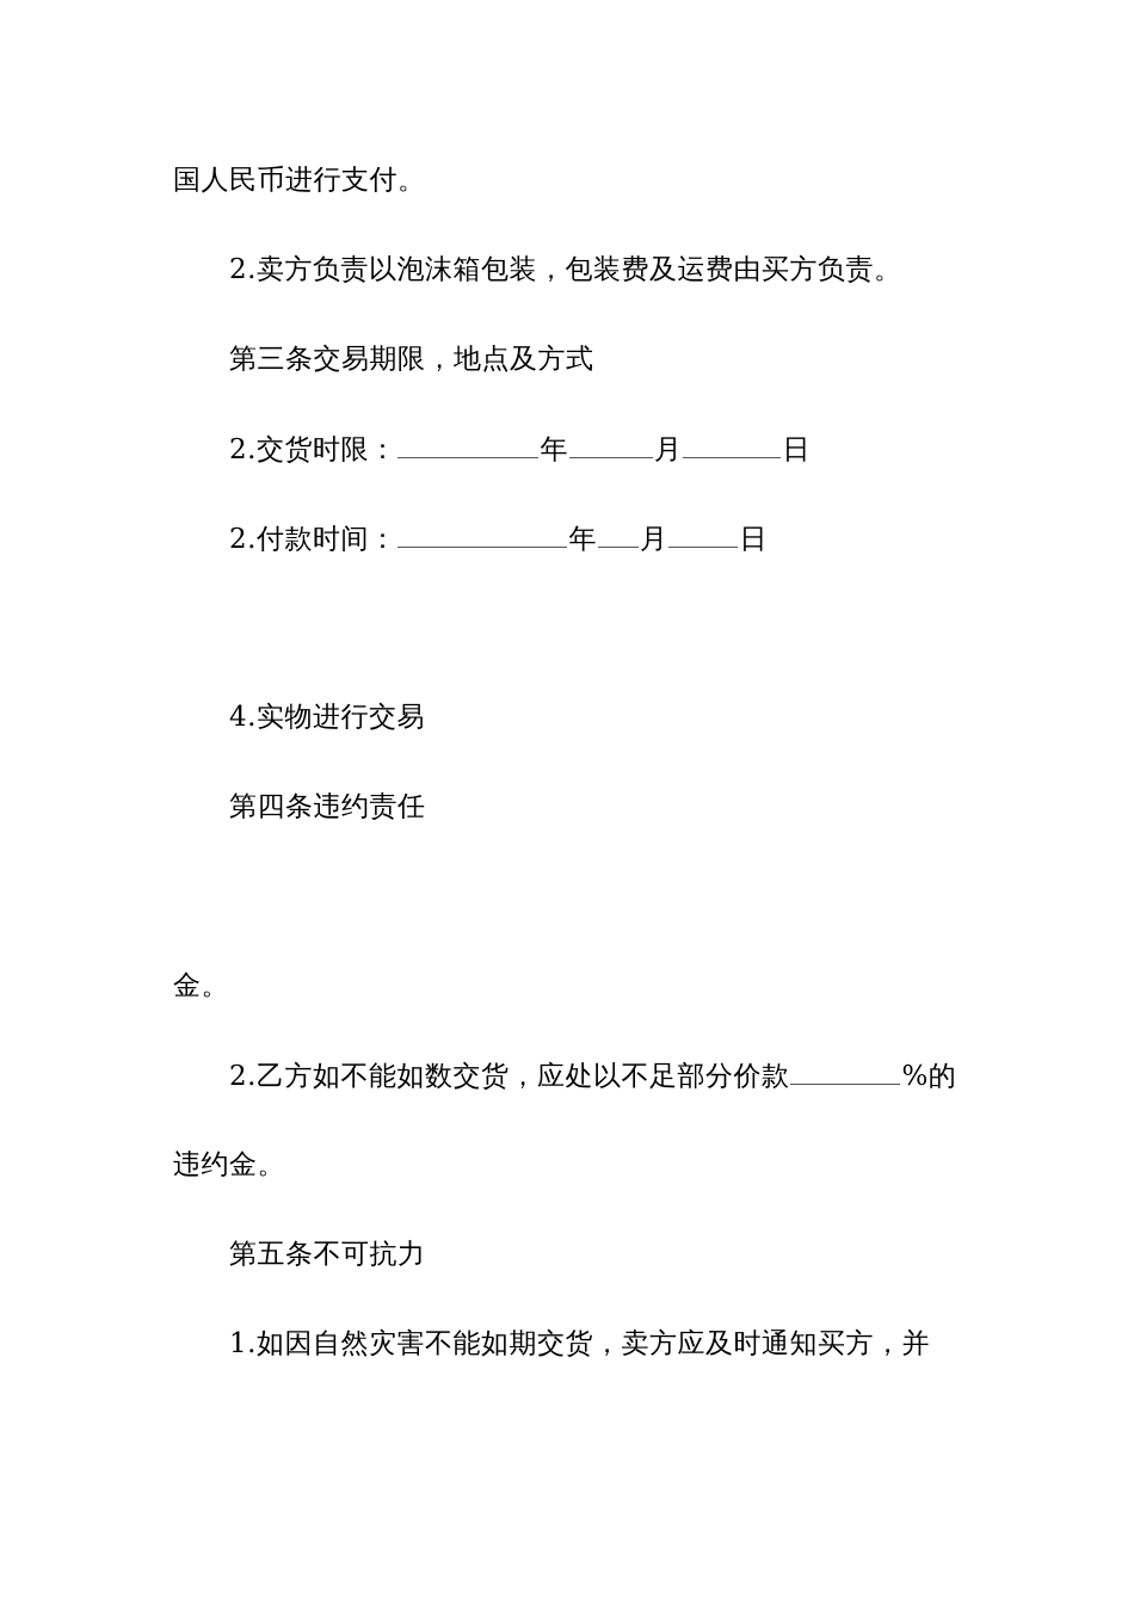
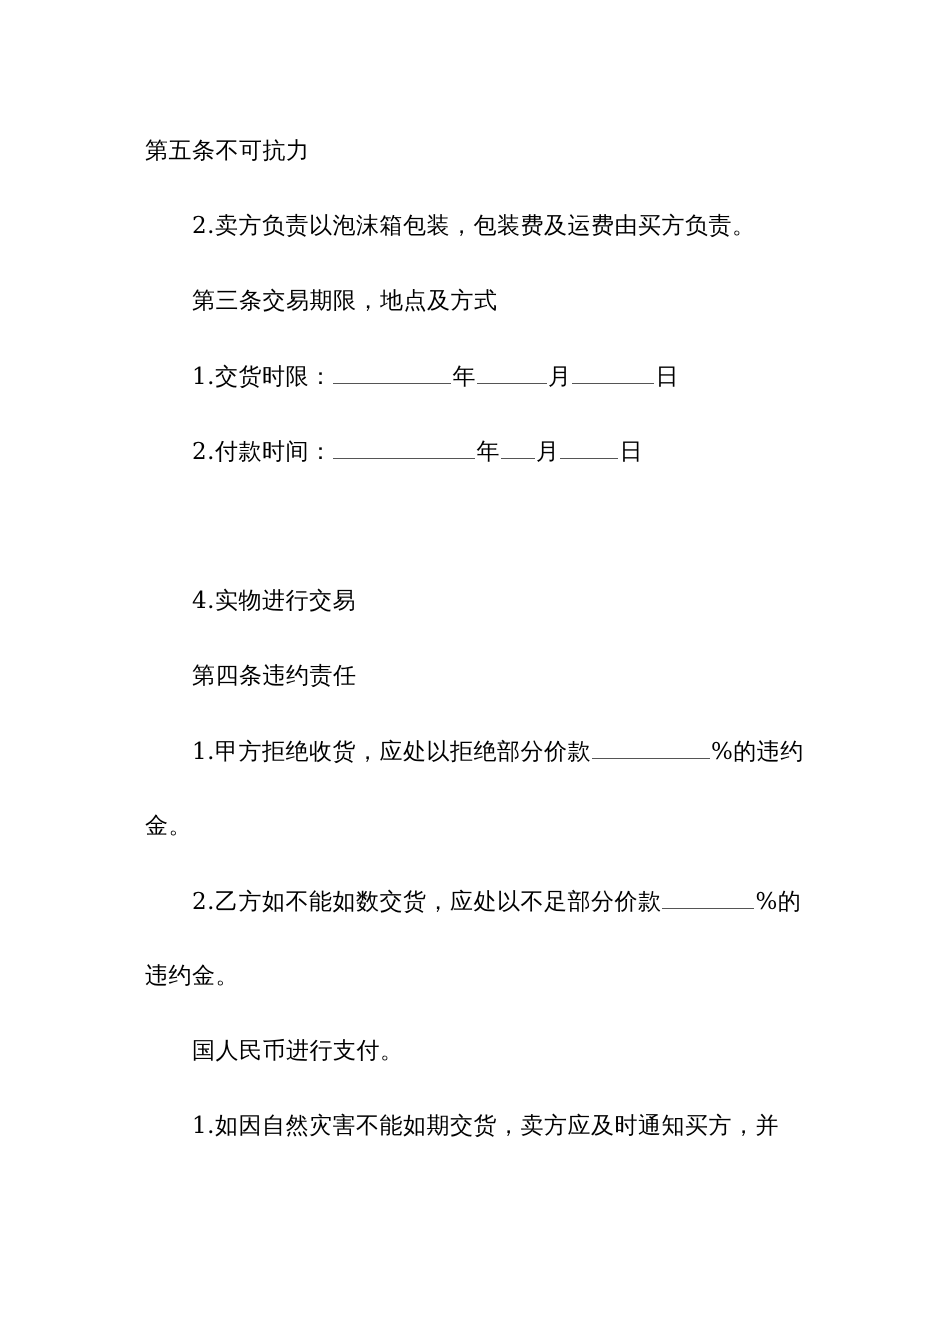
- 国人民币进行支付。
+ 第五条不可抗力
  2.卖方负责以泡沫箱包装，包装费及运费由买方负责。
  第三条交易期限，地点及方式
- 2.交货时限： 年 月 日
+ 1.交货时限： 年 月 日
  2.付款时间： 年 月 日
  4.实物进行交易
  第四条违约责任
+ 1.甲方拒绝收货，应处以拒绝部分价款 %的违约
  金。
  2.乙方如不能如数交货，应处以不足部分价款 %的
  违约金。
- 第五条不可抗力
+ 国人民币进行支付。
  1.如因自然灾害不能如期交货，卖方应及时通知买方，并
